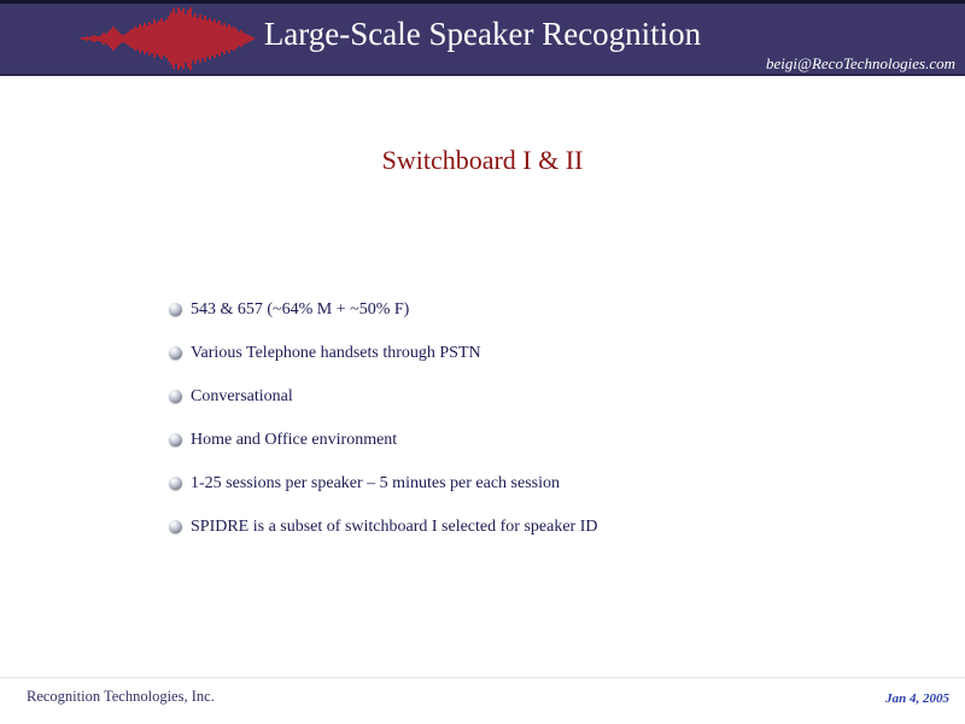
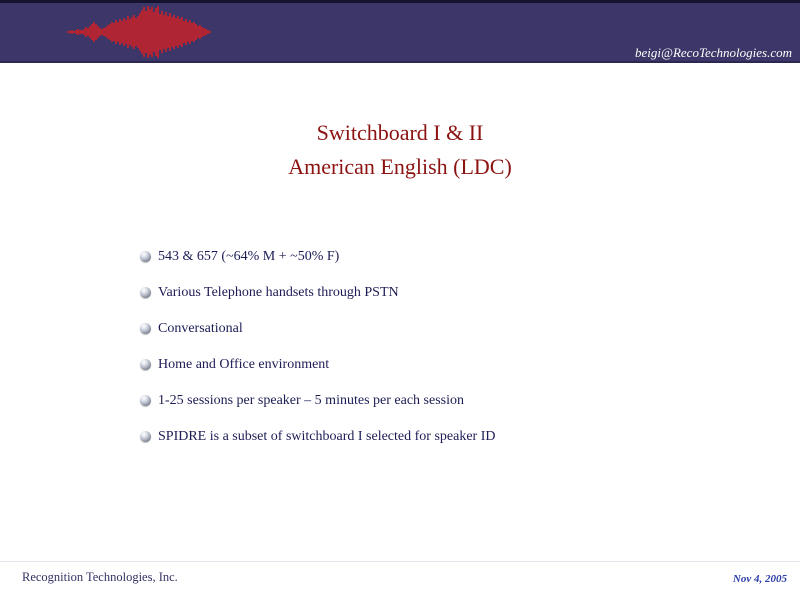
- Large-Scale Speaker Recognition
  beigi@RecoTechnologies.com
  Switchboard I & II
+ American English (LDC)
  543 & 657 (~64% M + ~50% F)
  Various Telephone handsets through PSTN
  Conversational
  Home and Office environment
  1-25 sessions per speaker – 5 minutes per each session
  SPIDRE is a subset of switchboard I selected for speaker ID
  Recognition Technologies, Inc.
- Jan 4, 2005
+ Nov 4, 2005
